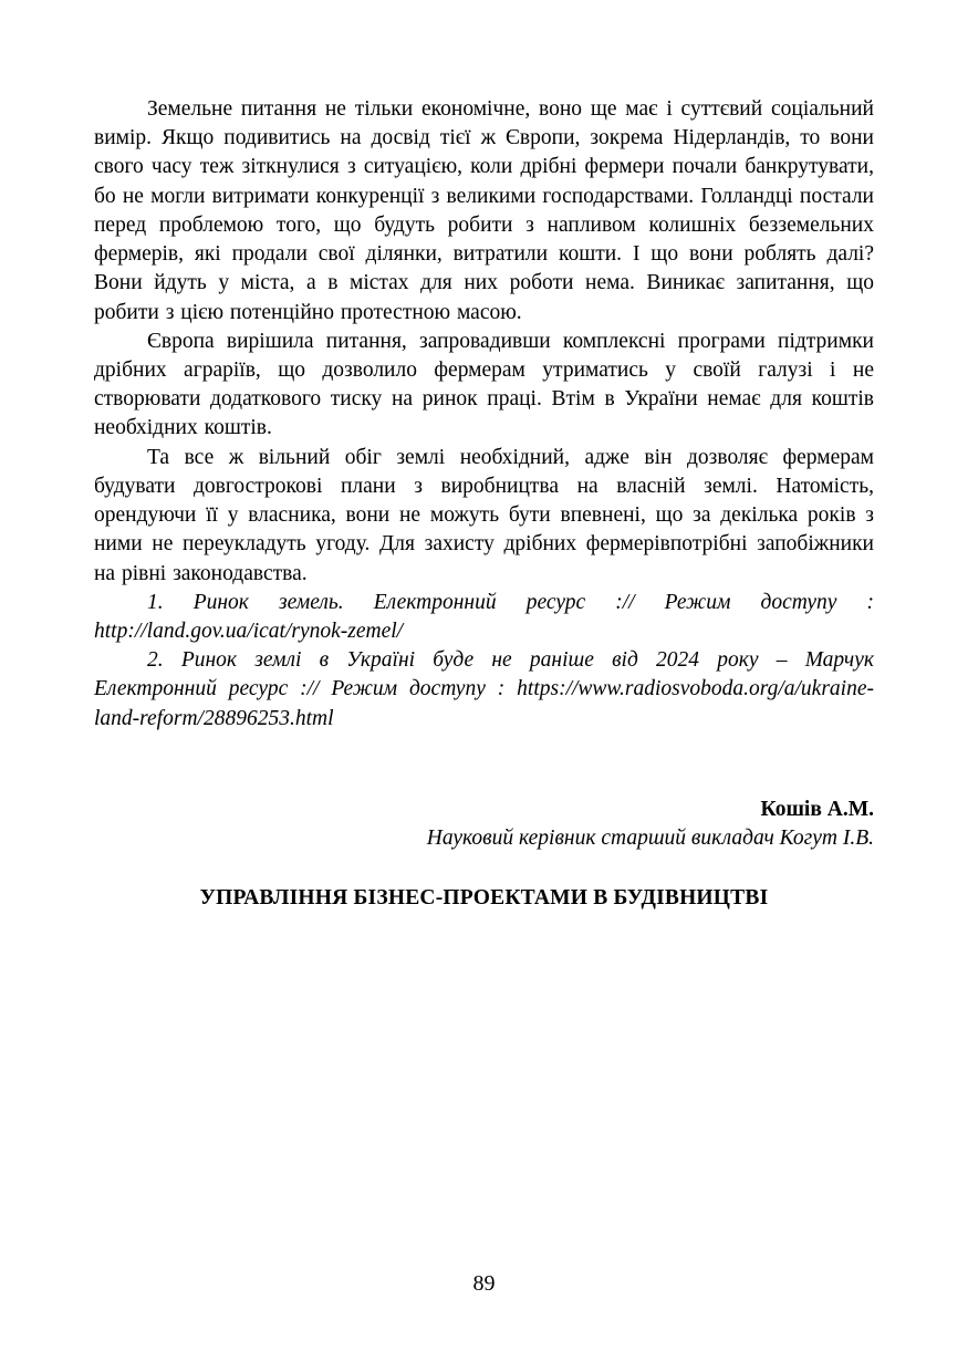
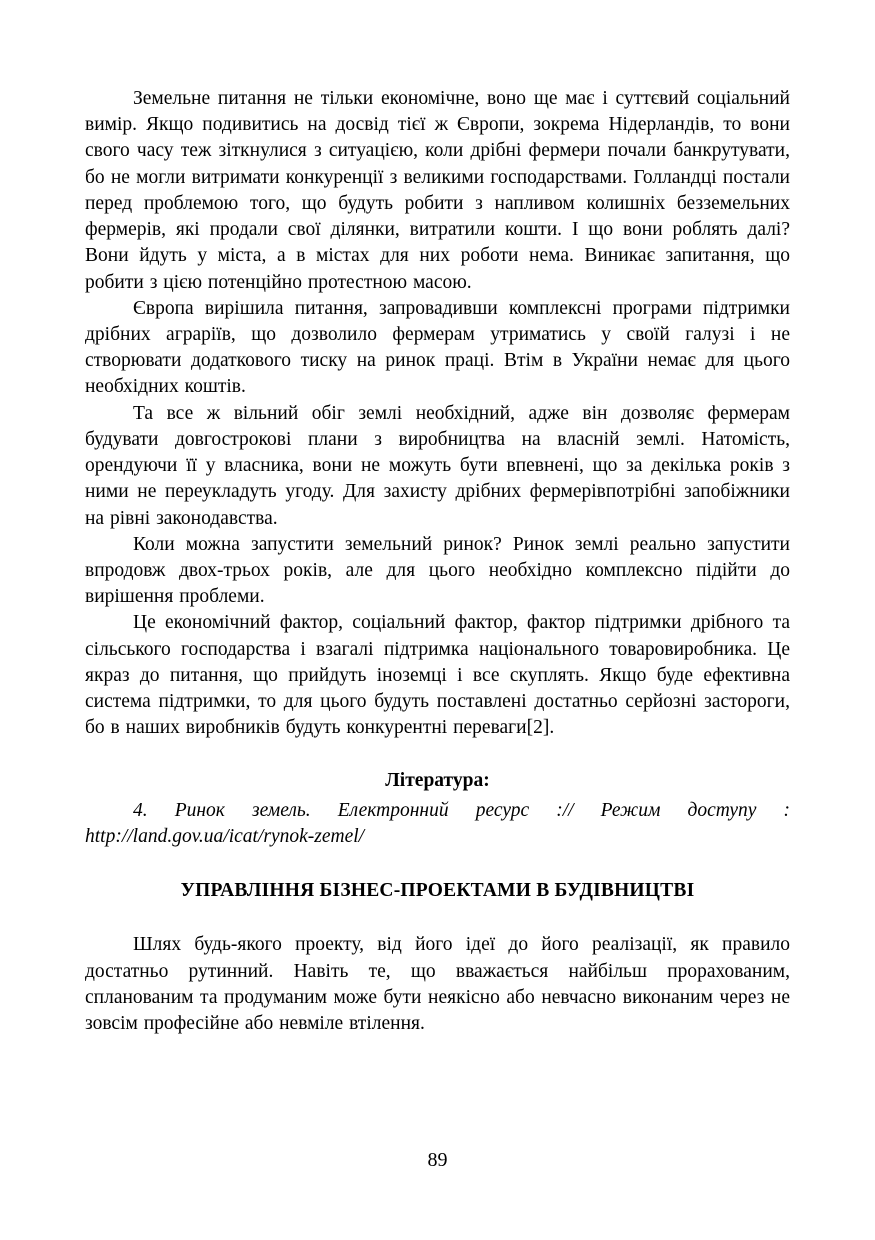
  Земельне питання не тільки економічне, воно ще має і суттєвий соціальний вимір. Якщо подивитись на досвід тієї ж Європи, зокрема Нідерландів, то вони свого часу теж зіткнулися з ситуацією, коли дрібні фермери почали банкрутувати, бо не могли витримати конкуренції з великими господарствами. Голландці постали перед проблемою того, що будуть робити з напливом колишніх безземельних фермерів, які продали свої ділянки, витратили кошти. І що вони роблять далі? Вони йдуть у міста, а в містах для них роботи нема. Виникає запитання, що робити з цією потенційно протестною масою.
- Європа вирішила питання, запровадивши комплексні програми підтримки дрібних аграріїв, що дозволило фермерам утриматись у своїй галузі і не створювати додаткового тиску на ринок праці. Втім в України немає для коштів необхідних коштів.
+ Європа вирішила питання, запровадивши комплексні програми підтримки дрібних аграріїв, що дозволило фермерам утриматись у своїй галузі і не створювати додаткового тиску на ринок праці. Втім в України немає для цього необхідних коштів.
  Та все ж вільний обіг землі необхідний, адже він дозволяє фермерам будувати довгострокові плани з виробництва на власній землі. Натомість, орендуючи її у власника, вони не можуть бути впевнені, що за декілька років з ними не переукладуть угоду. Для захисту дрібних фермерівпотрібні запобіжники на рівні законодавства.
+ Коли можна запустити земельний ринок? Ринок землі реально запустити впродовж двох-трьох років, але для цього необхідно комплексно підійти до вирішення проблеми.
+ Це економічний фактор, соціальний фактор, фактор підтримки дрібного та сільського господарства і взагалі підтримка національного товаровиробника. Це якраз до питання, що прийдуть іноземці і все скуплять. Якщо буде ефективна система підтримки, то для цього будуть поставлені достатньо серйозні застороги, бо в наших виробників будуть конкурентні переваги[2].
+ Література:
- 1. Ринок земель. Електронний ресурс :// Режим доступу : http://land.gov.ua/icat/rynok-zemel/
+ 4. Ринок земель. Електронний ресурс :// Режим доступу : http://land.gov.ua/icat/rynok-zemel/
- 2. Ринок землі в Україні буде не раніше від 2024 року – Марчук Електронний ресурс :// Режим доступу : https://www.radiosvoboda.org/a/ukraine-land-reform/28896253.html
- Кошів А.М.
- Науковий керівник старший викладач Когут І.В.
  УПРАВЛІННЯ БІЗНЕС-ПРОЕКТАМИ В БУДІВНИЦТВІ
+ Шлях будь-якого проекту, від його ідеї до його реалізації, як правило достатньо рутинний. Навіть те, що вважається найбільш прорахованим, спланованим та продуманим може бути неякісно або невчасно виконаним через не зовсім професійне або невміле втілення.
  89
